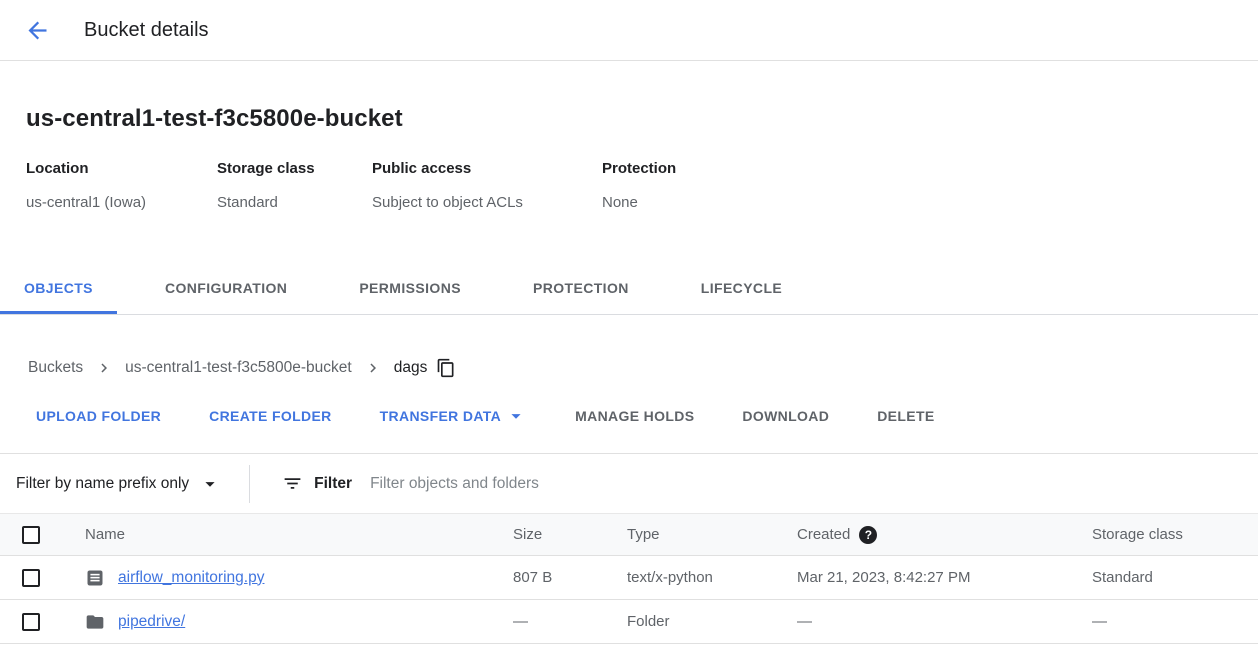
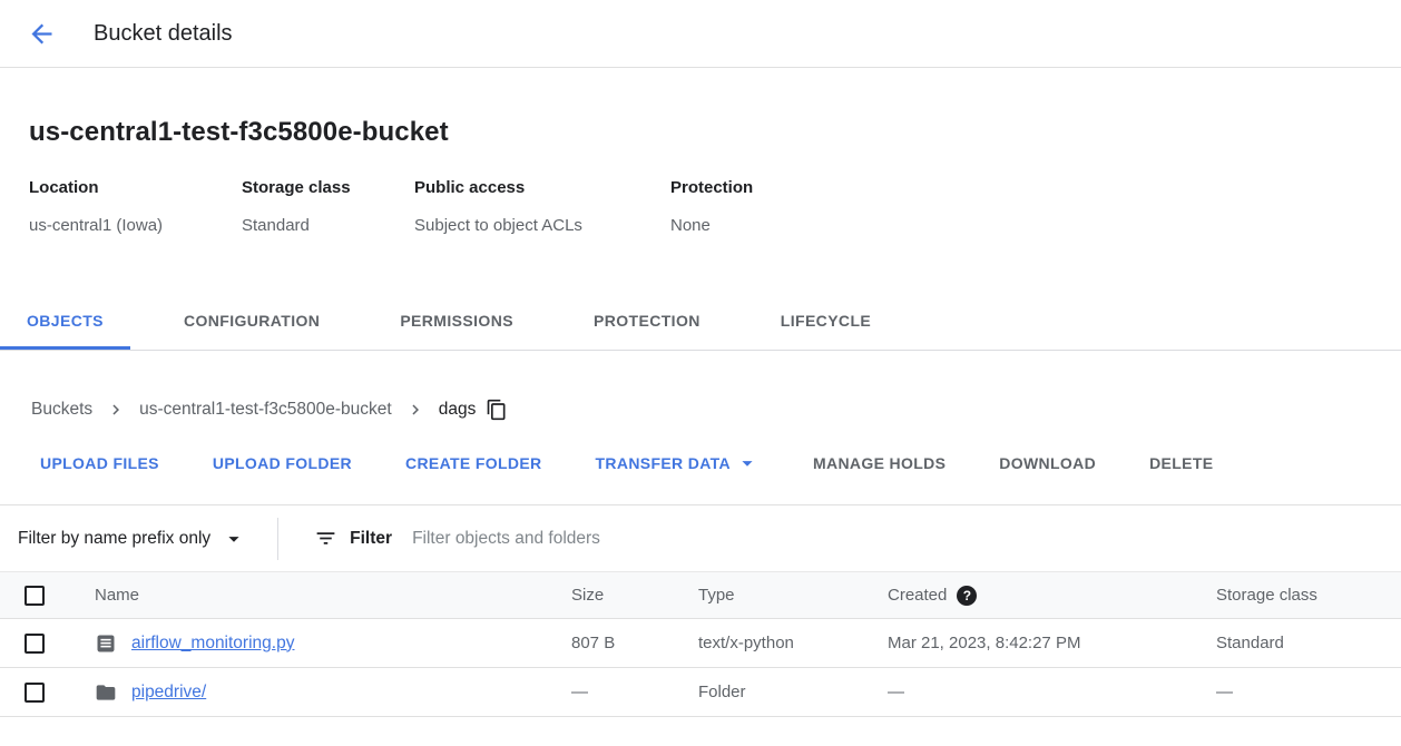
  Bucket details
  us-central1-test-f3c5800e-bucket
  Location
  us-central1 (Iowa)
  Storage class
  Standard
  Public access
  Subject to object ACLs
  Protection
  None
  OBJECTS
  CONFIGURATION
  PERMISSIONS
  PROTECTION
  LIFECYCLE
  Buckets
  us-central1-test-f3c5800e-bucket
  dags
+ UPLOAD FILES
  UPLOAD FOLDER
  CREATE FOLDER
  TRANSFER DATA
  MANAGE HOLDS
  DOWNLOAD
  DELETE
  Filter by name prefix only
  Filter
  Filter objects and folders
  Name
  Size
  Type
  Created
  ?
  Storage class
  airflow_monitoring.py
  807 B
  text/x-python
  Mar 21, 2023, 8:42:27 PM
  Standard
  pipedrive/
  —
  Folder
  —
  —
